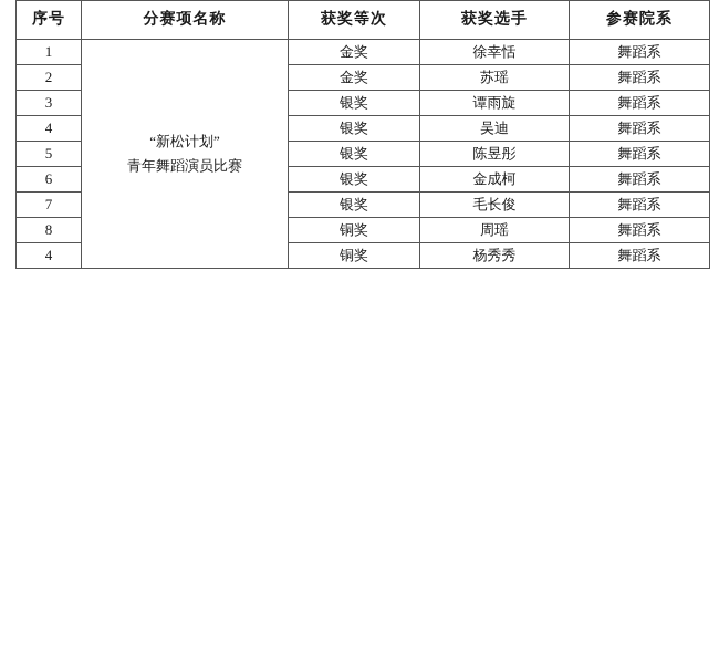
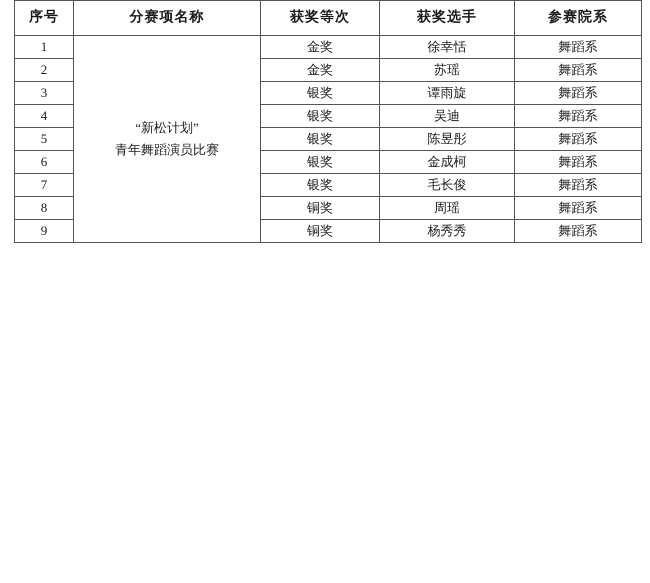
  序号	分赛项名称	获奖等次	获奖选手	参赛院系
  1	“新松计划” 青年舞蹈演员比赛	金奖	徐幸恬	舞蹈系
  2	金奖	苏瑶	舞蹈系
  3	银奖	谭雨旋	舞蹈系
  4	银奖	吴迪	舞蹈系
  5	银奖	陈昱彤	舞蹈系
  6	银奖	金成柯	舞蹈系
  7	银奖	毛长俊	舞蹈系
  8	铜奖	周瑶	舞蹈系
- 4	铜奖	杨秀秀	舞蹈系
+ 9	铜奖	杨秀秀	舞蹈系
